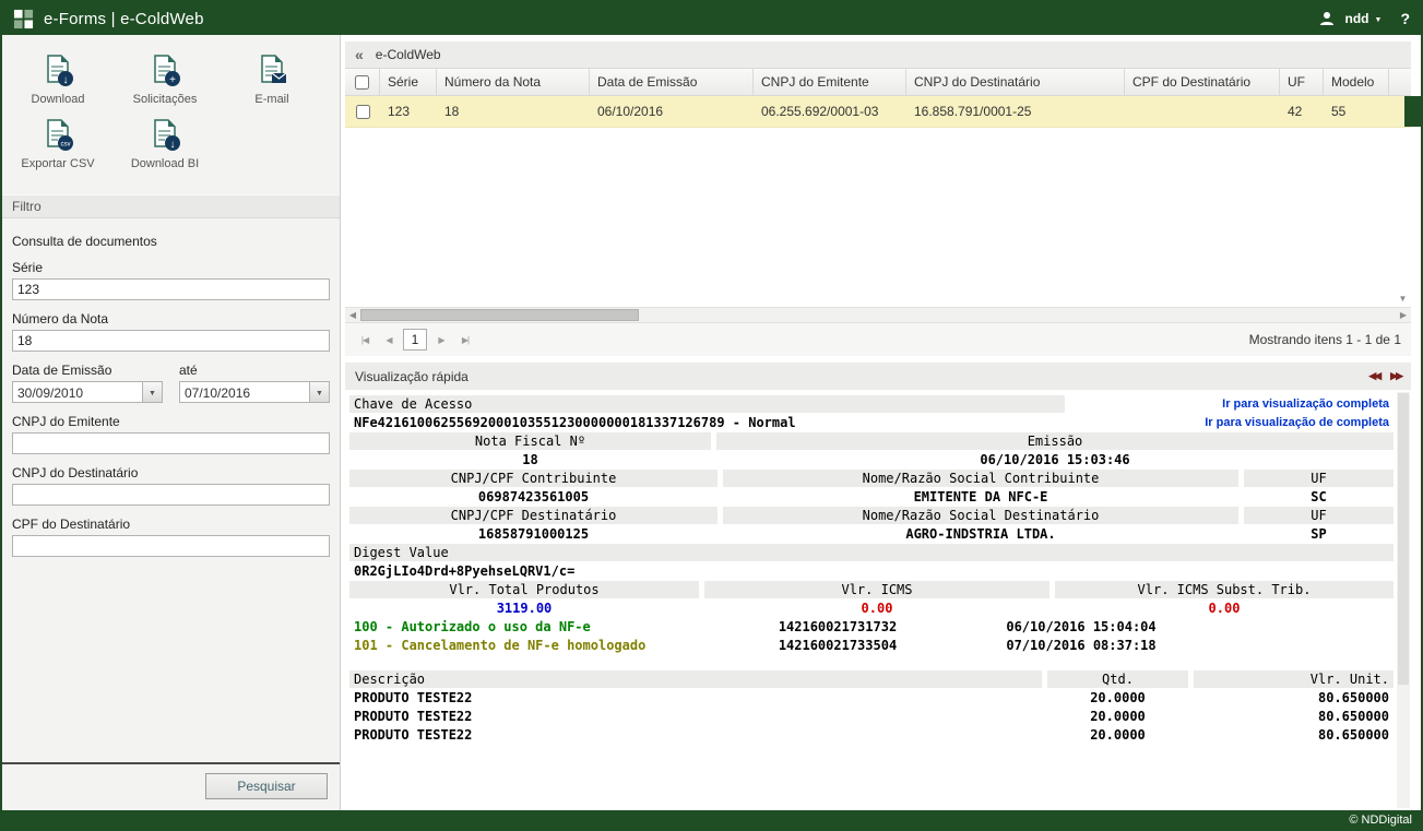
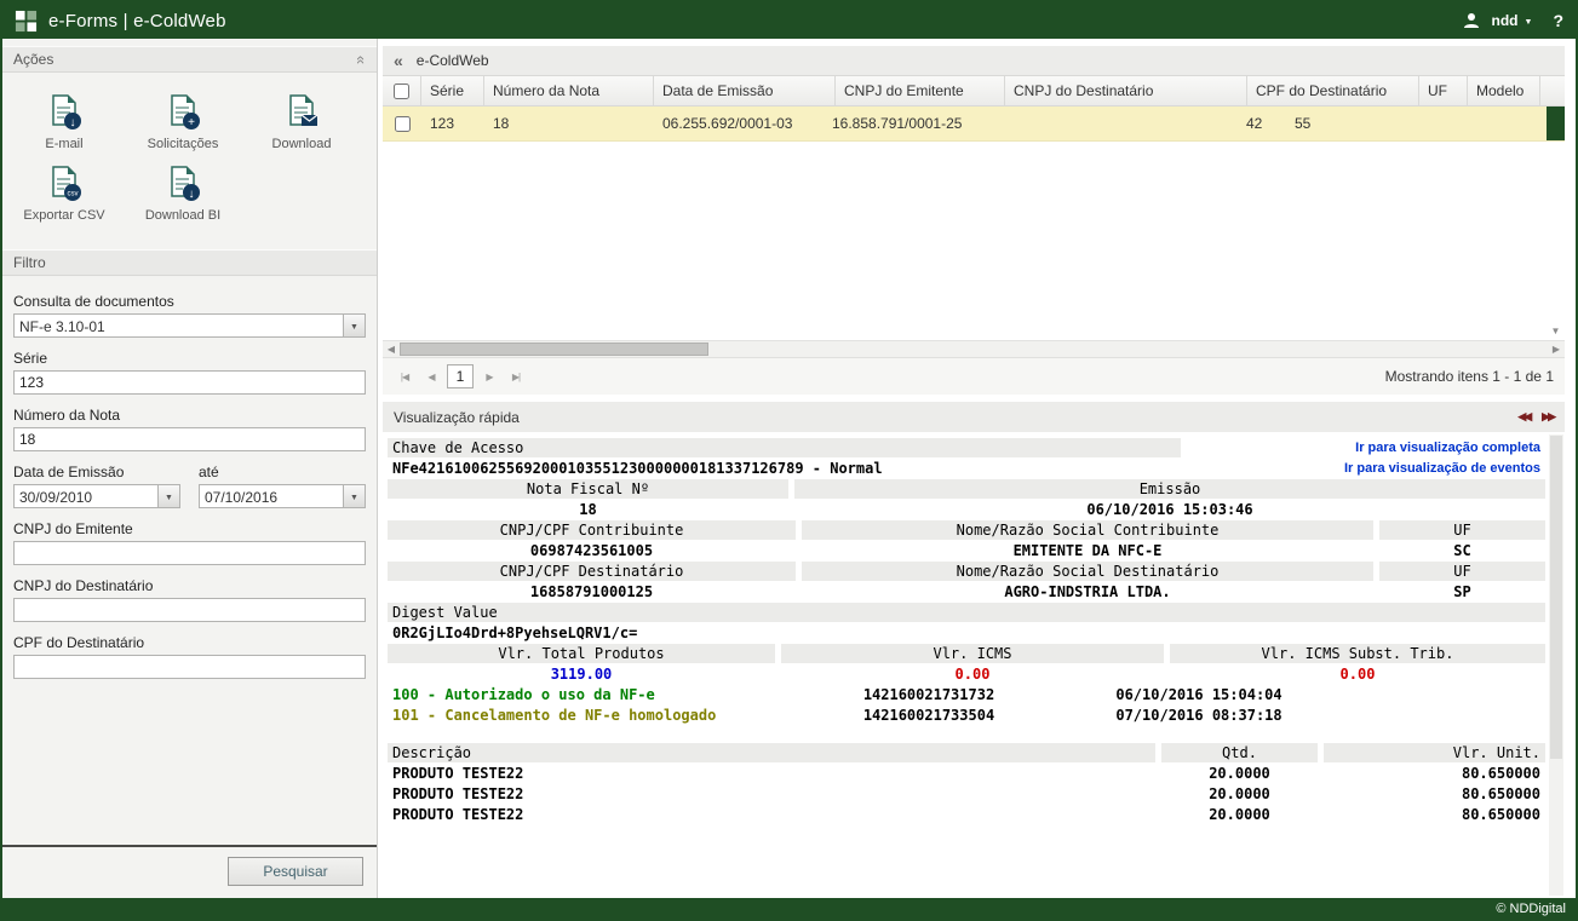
  e-Forms | e-ColdWeb
  ndd
  ?
+ Ações
  ↓
- Download
+ E-mail
  +
  Solicitações
- E-mail
+ Download
  Exportar CSV
  ↓
  Download BI
  Filtro
  Consulta de documentos
+ NF-e 3.10-01
  Série
  123
  Número da Nota
  18
  Data de Emissão
  30/09/2010
  até
  07/10/2016
  CNPJ do Emitente
  CNPJ do Destinatário
  CPF do Destinatário
  Pesquisar
  «
  e-ColdWeb
  Série
  Número da Nota
  Data de Emissão
  CNPJ do Emitente
  CNPJ do Destinatário
  CPF do Destinatário
  UF
  Modelo
  123
  18
- 06/10/2016
  06.255.692/0001-03
  16.858.791/0001-25
  42
  55
  ▼
  ◀
  ▶
  |◀
  ◀
  1
  ▶
  ▶|
  Mostrando itens 1 - 1 de 1
  Visualização rápida
  ◀◀
  ▶▶
  Chave de Acesso
  Ir para visualização completa
  NFe42161006255692000103551230000000181337126789 - Normal
- Ir para visualização de completa
+ Ir para visualização de eventos
  Nota Fiscal Nº
  Emissão
  18
  06/10/2016 15:03:46
  CNPJ/CPF Contribuinte
  Nome/Razão Social Contribuinte
  UF
  06987423561005
  EMITENTE DA NFC-E
  SC
  CNPJ/CPF Destinatário
  Nome/Razão Social Destinatário
  UF
  16858791000125
  AGRO-INDSTRIA LTDA.
  SP
  Digest Value
  0R2GjLIo4Drd+8PyehseLQRV1/c=
  Vlr. Total Produtos
  Vlr. ICMS
  Vlr. ICMS Subst. Trib.
  3119.00
  0.00
  0.00
  100 - Autorizado o uso da NF-e
  142160021731732
  06/10/2016 15:04:04
  101 - Cancelamento de NF-e homologado
  142160021733504
  07/10/2016 08:37:18
  Descrição
  Qtd.
  Vlr. Unit.
  PRODUTO TESTE22
  20.0000
  80.650000
  PRODUTO TESTE22
  20.0000
  80.650000
  PRODUTO TESTE22
  20.0000
  80.650000
  © NDDigital
